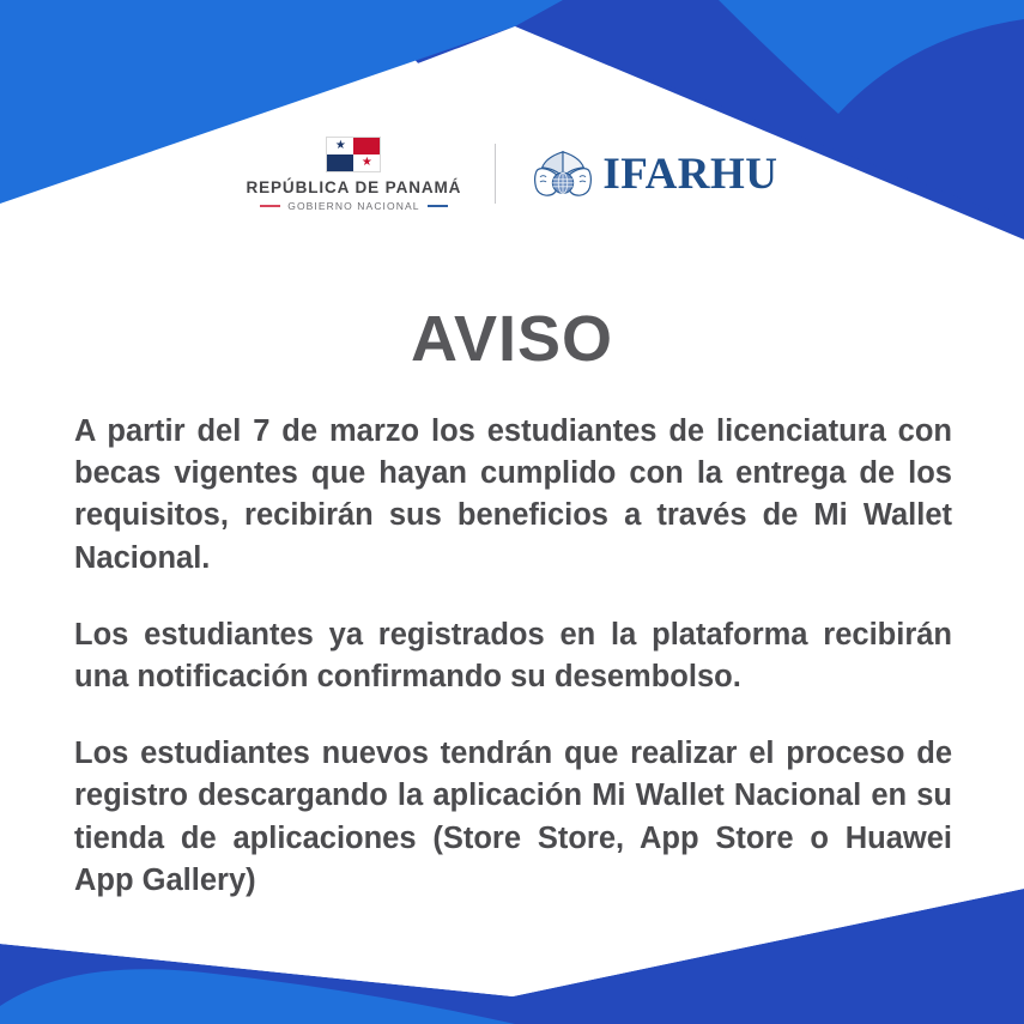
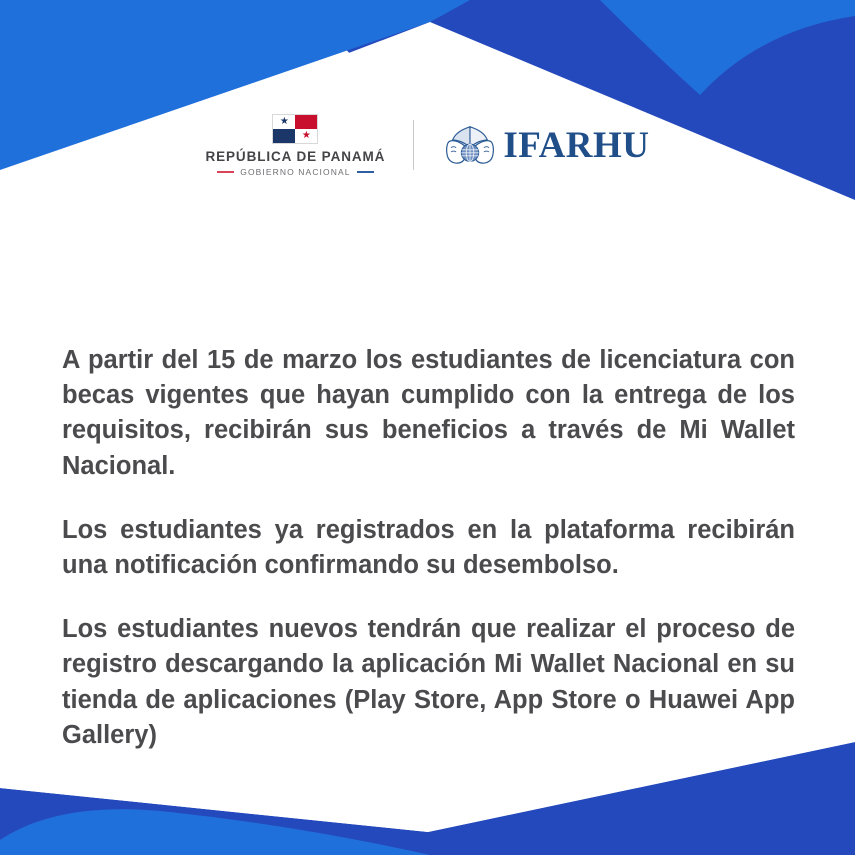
  ★
  ★
  REPÚBLICA DE PANAMÁ
  GOBIERNO NACIONAL
  IFARHU
- AVISO
- A partir del 7 de marzo los estudiantes de licenciatura con becas vigentes que hayan cumplido con la entrega de los requisitos, recibirán sus beneficios a través de Mi Wallet Nacional.
+ A partir del 15 de marzo los estudiantes de licenciatura con becas vigentes que hayan cumplido con la entrega de los requisitos, recibirán sus beneficios a través de Mi Wallet Nacional.
  Los estudiantes ya registrados en la plataforma recibirán una notificación confirmando su desembolso.
- Los estudiantes nuevos tendrán que realizar el proceso de registro descargando la aplicación Mi Wallet Nacional en su tienda de aplicaciones (Store Store, App Store o Huawei App Gallery)
+ Los estudiantes nuevos tendrán que realizar el proceso de registro descargando la aplicación Mi Wallet Nacional en su tienda de aplicaciones (Play Store, App Store o Huawei App Gallery)
